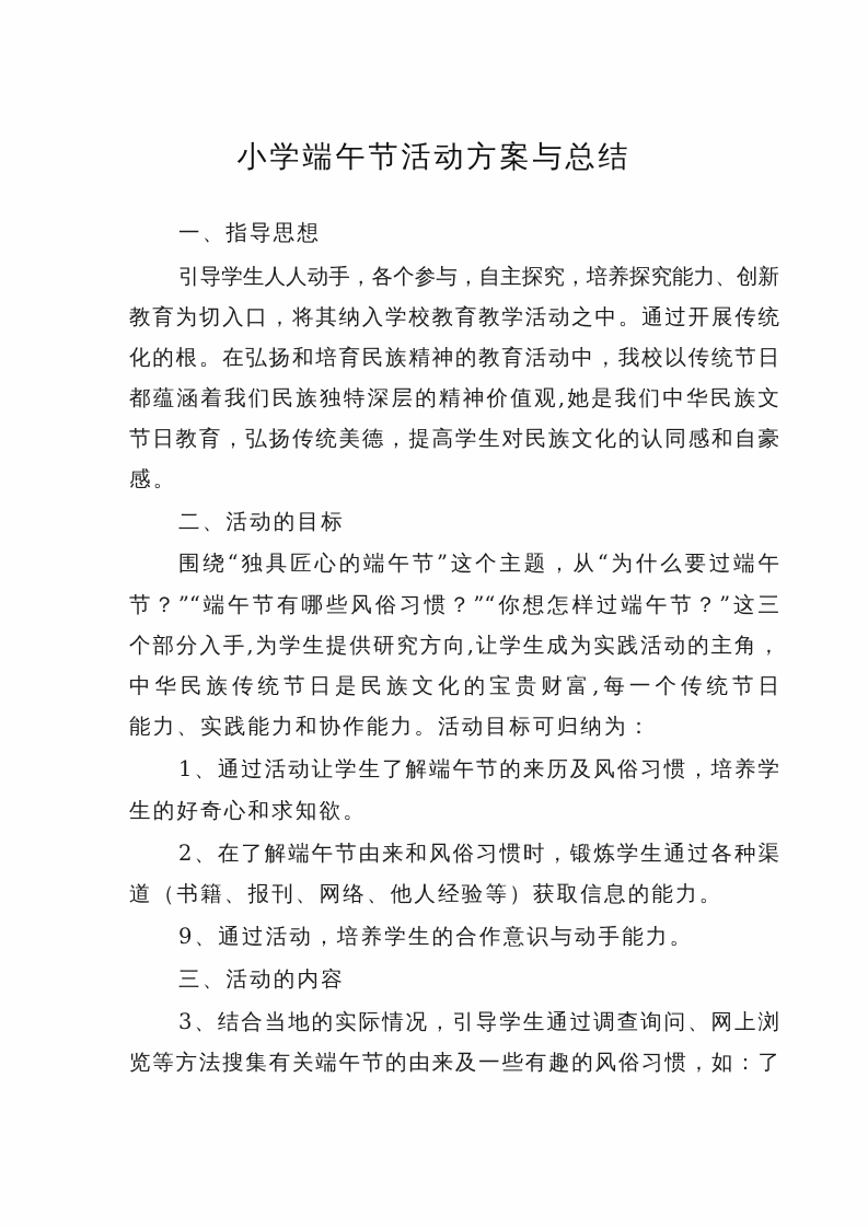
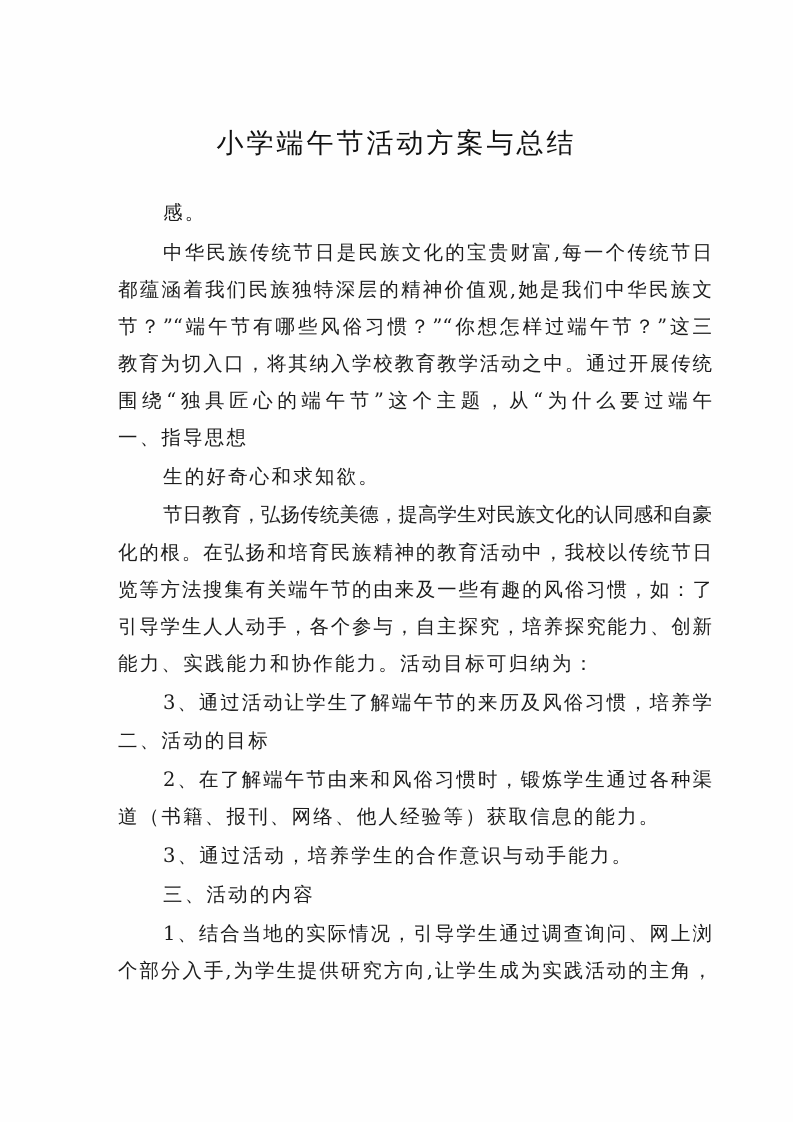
  小学端午节活动方案与总结
- 一、指导思想
+ 感。
- 引导学生人人动手，各个参与，自主探究，培养探究能力、创新
+ 中华民族传统节日是民族文化的宝贵财富,每一个传统节日
- 教育为切入口，将其纳入学校教育教学活动之中。通过开展传统
+ 都蕴涵着我们民族独特深层的精神价值观,她是我们中华民族文
- 化的根。在弘扬和培育民族精神的教育活动中，我校以传统节日
+ 节？”“端午节有哪些风俗习惯？”“你想怎样过端午节？”这三
- 都蕴涵着我们民族独特深层的精神价值观,她是我们中华民族文
+ 教育为切入口，将其纳入学校教育教学活动之中。通过开展传统
- 节日教育，弘扬传统美德，提高学生对民族文化的认同感和自豪
+ 围绕“独具匠心的端午节”这个主题，从“为什么要过端午
- 感。
+ 一、指导思想
- 二、活动的目标
+ 生的好奇心和求知欲。
- 围绕“独具匠心的端午节”这个主题，从“为什么要过端午
+ 节日教育，弘扬传统美德，提高学生对民族文化的认同感和自豪
- 节？”“端午节有哪些风俗习惯？”“你想怎样过端午节？”这三
+ 化的根。在弘扬和培育民族精神的教育活动中，我校以传统节日
- 个部分入手,为学生提供研究方向,让学生成为实践活动的主角，
+ 览等方法搜集有关端午节的由来及一些有趣的风俗习惯，如：了
- 中华民族传统节日是民族文化的宝贵财富,每一个传统节日
+ 引导学生人人动手，各个参与，自主探究，培养探究能力、创新
  能力、实践能力和协作能力。活动目标可归纳为：
- 1、通过活动让学生了解端午节的来历及风俗习惯，培养学
+ 3、通过活动让学生了解端午节的来历及风俗习惯，培养学
- 生的好奇心和求知欲。
+ 二、活动的目标
  2、在了解端午节由来和风俗习惯时，锻炼学生通过各种渠
  道（书籍、报刊、网络、他人经验等）获取信息的能力。
- 9、通过活动，培养学生的合作意识与动手能力。
+ 3、通过活动，培养学生的合作意识与动手能力。
  三、活动的内容
- 3、结合当地的实际情况，引导学生通过调查询问、网上浏
+ 1、结合当地的实际情况，引导学生通过调查询问、网上浏
- 览等方法搜集有关端午节的由来及一些有趣的风俗习惯，如：了
+ 个部分入手,为学生提供研究方向,让学生成为实践活动的主角，
